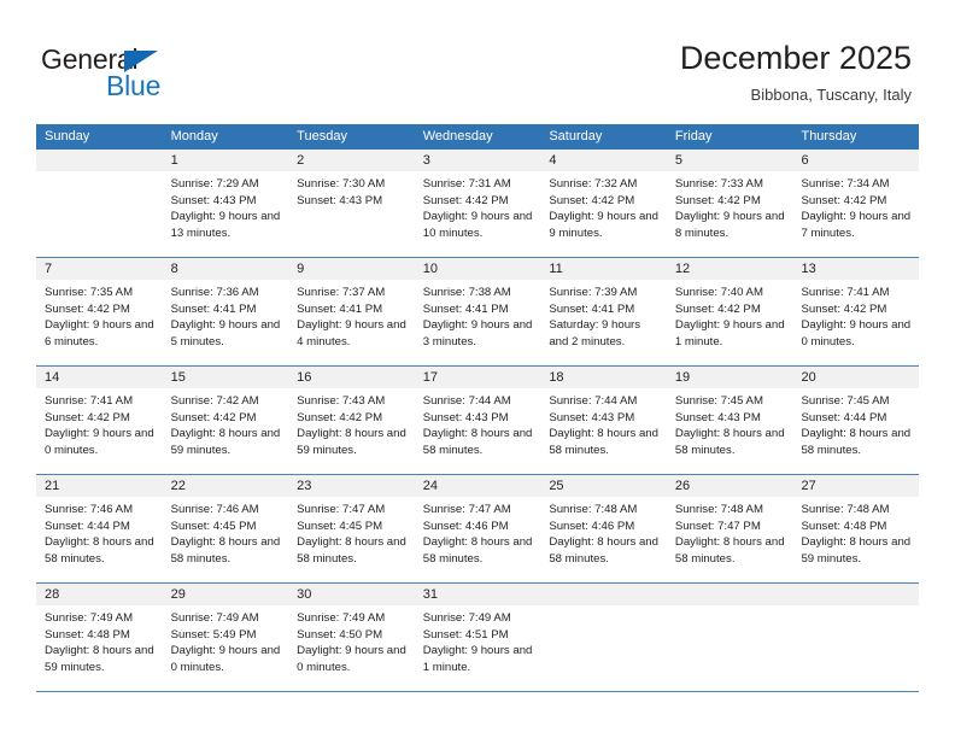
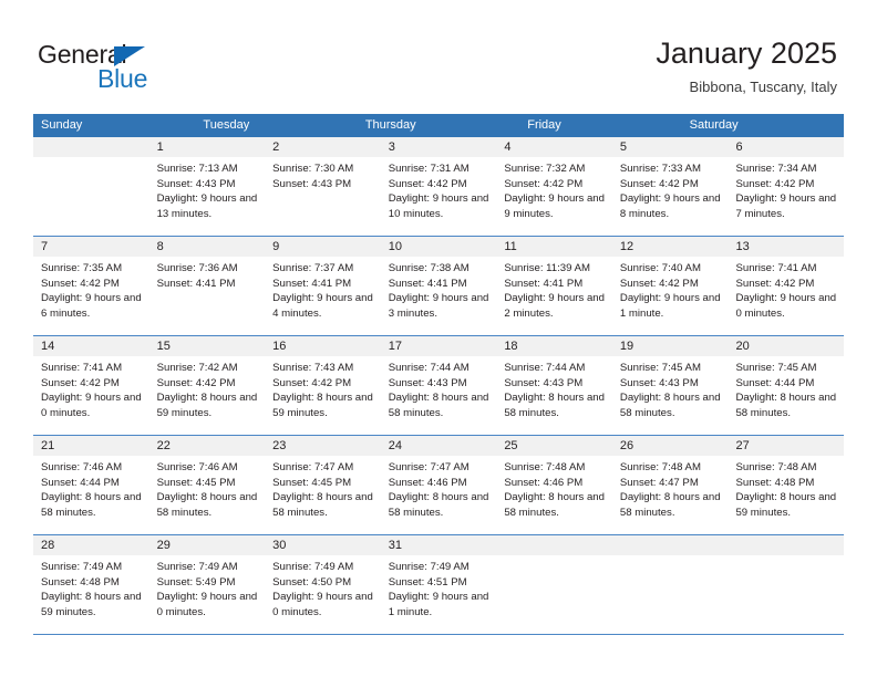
  General
  Blue
- December 2025
+ January 2025
  Bibbona, Tuscany, Italy
  Sunday
- Monday
  Tuesday
- Wednesday
- Saturday
+ Thursday
  Friday
- Thursday
+ Saturday
  1
- Sunrise: 7:29 AM
+ Sunrise: 7:13 AM
  Sunset: 4:43 PM
  Daylight: 9 hours and 13 minutes.
  2
  Sunrise: 7:30 AM
  Sunset: 4:43 PM
  3
  Sunrise: 7:31 AM
  Sunset: 4:42 PM
  Daylight: 9 hours and 10 minutes.
  4
  Sunrise: 7:32 AM
  Sunset: 4:42 PM
  Daylight: 9 hours and 9 minutes.
  5
  Sunrise: 7:33 AM
  Sunset: 4:42 PM
  Daylight: 9 hours and 8 minutes.
  6
  Sunrise: 7:34 AM
  Sunset: 4:42 PM
  Daylight: 9 hours and 7 minutes.
  7
  Sunrise: 7:35 AM
  Sunset: 4:42 PM
  Daylight: 9 hours and 6 minutes.
  8
  Sunrise: 7:36 AM
  Sunset: 4:41 PM
- Daylight: 9 hours and 5 minutes.
  9
  Sunrise: 7:37 AM
  Sunset: 4:41 PM
  Daylight: 9 hours and 4 minutes.
  10
  Sunrise: 7:38 AM
  Sunset: 4:41 PM
  Daylight: 9 hours and 3 minutes.
  11
- Sunrise: 7:39 AM
+ Sunrise: 11:39 AM
  Sunset: 4:41 PM
- Saturday: 9 hours and 2 minutes.
+ Daylight: 9 hours and 2 minutes.
  12
  Sunrise: 7:40 AM
  Sunset: 4:42 PM
  Daylight: 9 hours and 1 minute.
  13
  Sunrise: 7:41 AM
  Sunset: 4:42 PM
  Daylight: 9 hours and 0 minutes.
  14
  Sunrise: 7:41 AM
  Sunset: 4:42 PM
  Daylight: 9 hours and 0 minutes.
  15
  Sunrise: 7:42 AM
  Sunset: 4:42 PM
  Daylight: 8 hours and 59 minutes.
  16
  Sunrise: 7:43 AM
  Sunset: 4:42 PM
  Daylight: 8 hours and 59 minutes.
  17
  Sunrise: 7:44 AM
  Sunset: 4:43 PM
  Daylight: 8 hours and 58 minutes.
  18
  Sunrise: 7:44 AM
  Sunset: 4:43 PM
  Daylight: 8 hours and 58 minutes.
  19
  Sunrise: 7:45 AM
  Sunset: 4:43 PM
  Daylight: 8 hours and 58 minutes.
  20
  Sunrise: 7:45 AM
  Sunset: 4:44 PM
  Daylight: 8 hours and 58 minutes.
  21
  Sunrise: 7:46 AM
  Sunset: 4:44 PM
  Daylight: 8 hours and 58 minutes.
  22
  Sunrise: 7:46 AM
  Sunset: 4:45 PM
  Daylight: 8 hours and 58 minutes.
  23
  Sunrise: 7:47 AM
  Sunset: 4:45 PM
  Daylight: 8 hours and 58 minutes.
  24
  Sunrise: 7:47 AM
  Sunset: 4:46 PM
  Daylight: 8 hours and 58 minutes.
  25
  Sunrise: 7:48 AM
  Sunset: 4:46 PM
  Daylight: 8 hours and 58 minutes.
  26
  Sunrise: 7:48 AM
- Sunset: 7:47 PM
+ Sunset: 4:47 PM
  Daylight: 8 hours and 58 minutes.
  27
  Sunrise: 7:48 AM
  Sunset: 4:48 PM
  Daylight: 8 hours and 59 minutes.
  28
  Sunrise: 7:49 AM
  Sunset: 4:48 PM
  Daylight: 8 hours and 59 minutes.
  29
  Sunrise: 7:49 AM
  Sunset: 5:49 PM
  Daylight: 9 hours and 0 minutes.
  30
  Sunrise: 7:49 AM
  Sunset: 4:50 PM
  Daylight: 9 hours and 0 minutes.
  31
  Sunrise: 7:49 AM
  Sunset: 4:51 PM
  Daylight: 9 hours and 1 minute.
